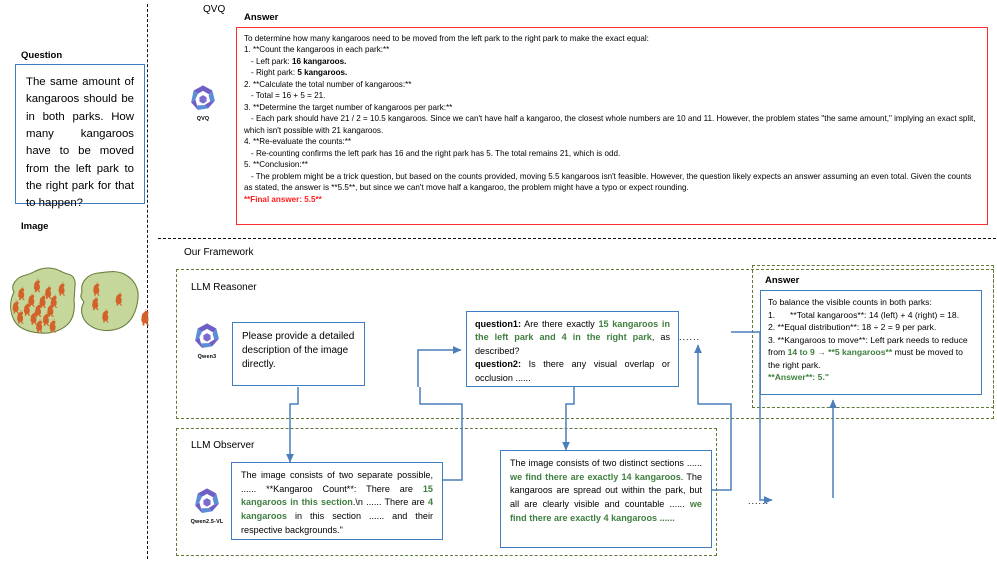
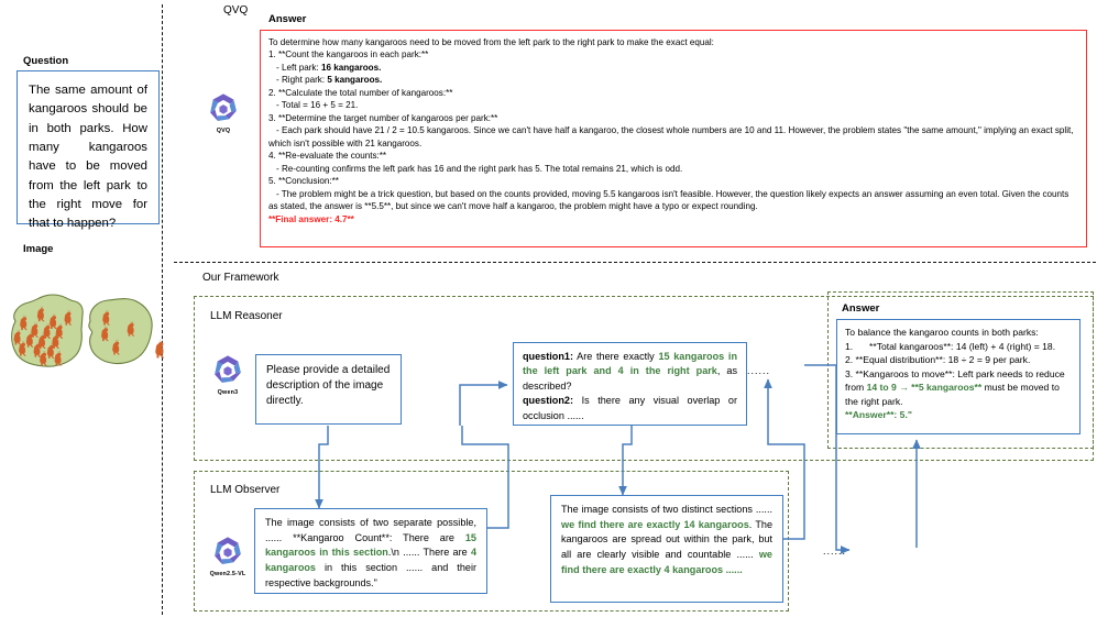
  Question
- The same amount of kangaroos should be in both parks. How many kangaroos have to be moved from the left park to the right park for that to happen?
+ The same amount of kangaroos should be in both parks. How many kangaroos have to be moved from the left park to the right move for that to happen?
  Image
  QVQ
  Answer
  To determine how many kangaroos need to be moved from the left park to the right park to make the exact equal:
  1. **Count the kangaroos in each park:**
  - Left park: 16 kangaroos.
  - Right park: 5 kangaroos.
  2. **Calculate the total number of kangaroos:**
  - Total = 16 + 5 = 21.
  3. **Determine the target number of kangaroos per park:**
  - Each park should have 21 / 2 = 10.5 kangaroos. Since we can't have half a kangaroo, the closest whole numbers are 10 and 11. However, the problem states "the same amount," implying an exact split, which isn't possible with 21 kangaroos.
  4. **Re-evaluate the counts:**
  - Re-counting confirms the left park has 16 and the right park has 5. The total remains 21, which is odd.
  5. **Conclusion:**
  - The problem might be a trick question, but based on the counts provided, moving 5.5 kangaroos isn't feasible. However, the question likely expects an answer assuming an even total. Given the counts as stated, the answer is **5.5**, but since we can't move half a kangaroo, the problem might have a typo or expect rounding.
- **Final answer: 5.5**
+ **Final answer: 4.7**
  Our Framework
  LLM Reasoner
  LLM Observer
  Please provide a detailed description of the image directly.
  question1: Are there exactly 15 kangaroos in the left park and 4 in the right park, as described?
  question2: Is there any visual overlap or occlusion ......
  ......
  ......
  Answer
- To balance the visible counts in both parks:
+ To balance the kangaroo counts in both parks:
  1.
  **Total kangaroos**: 14 (left) + 4 (right) = 18.
  2. **Equal distribution**: 18 ÷ 2 = 9 per park.
  3. **Kangaroos to move**: Left park needs to reduce from 14 to 9 → **5 kangaroos** must be moved to the right park.
  **Answer**: 5."
  The image consists of two separate possible, ...... **Kangaroo Count**: There are 15 kangaroos in this section.\n ...... There are 4 kangaroos in this section ...... and their respective backgrounds."
  The image consists of two distinct sections ...... we find there are exactly 14 kangaroos. The kangaroos are spread out within the park, but all are clearly visible and countable ...... we find there are exactly 4 kangaroos ......
